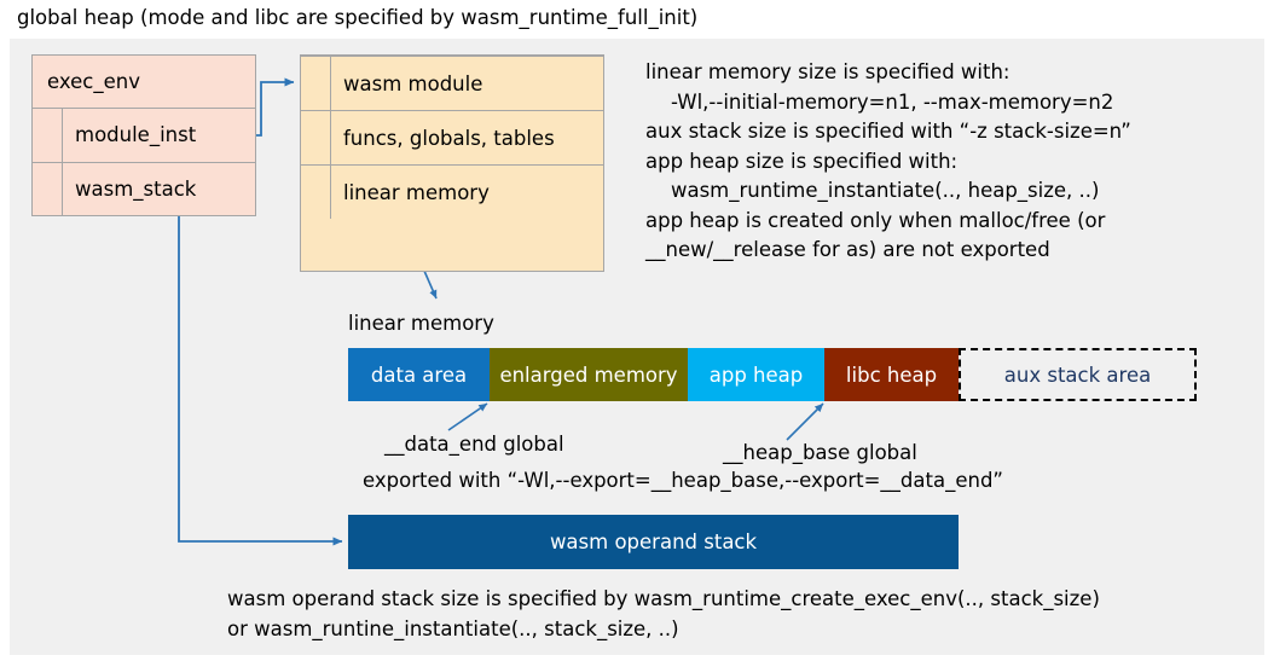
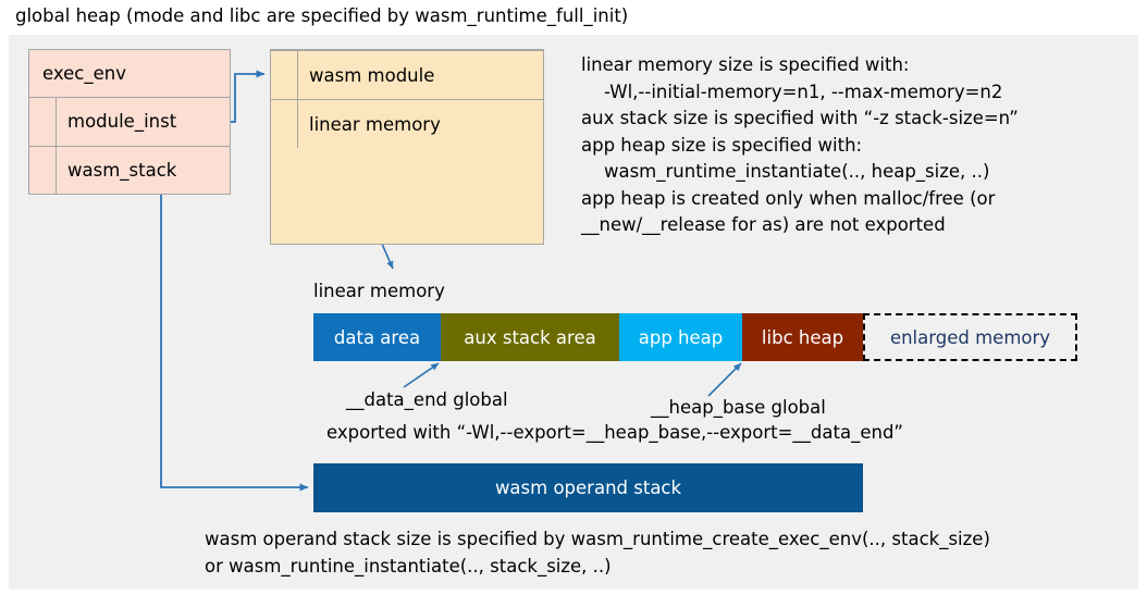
  global heap (mode and libc are specified by wasm_runtime_full_init)
  exec_env
  module_inst
  wasm_stack
  wasm module
- funcs, globals, tables
  linear memory
  linear memory size is specified with:
  -Wl,--initial-memory=n1, --max-memory=n2
  aux stack size is specified with “-z stack-size=n”
  app heap size is specified with:
  wasm_runtime_instantiate(.., heap_size, ..)
  app heap is created only when malloc/free (or
  __new/__release for as) are not exported
  linear memory
  data area
- enlarged memory
+ aux stack area
  app heap
  libc heap
- aux stack area
+ enlarged memory
  __data_end global
  __heap_base global
  exported with “-Wl,--export=__heap_base,--export=__data_end”
  wasm operand stack
  wasm operand stack size is specified by wasm_runtime_create_exec_env(.., stack_size)
  or wasm_runtine_instantiate(.., stack_size, ..)
